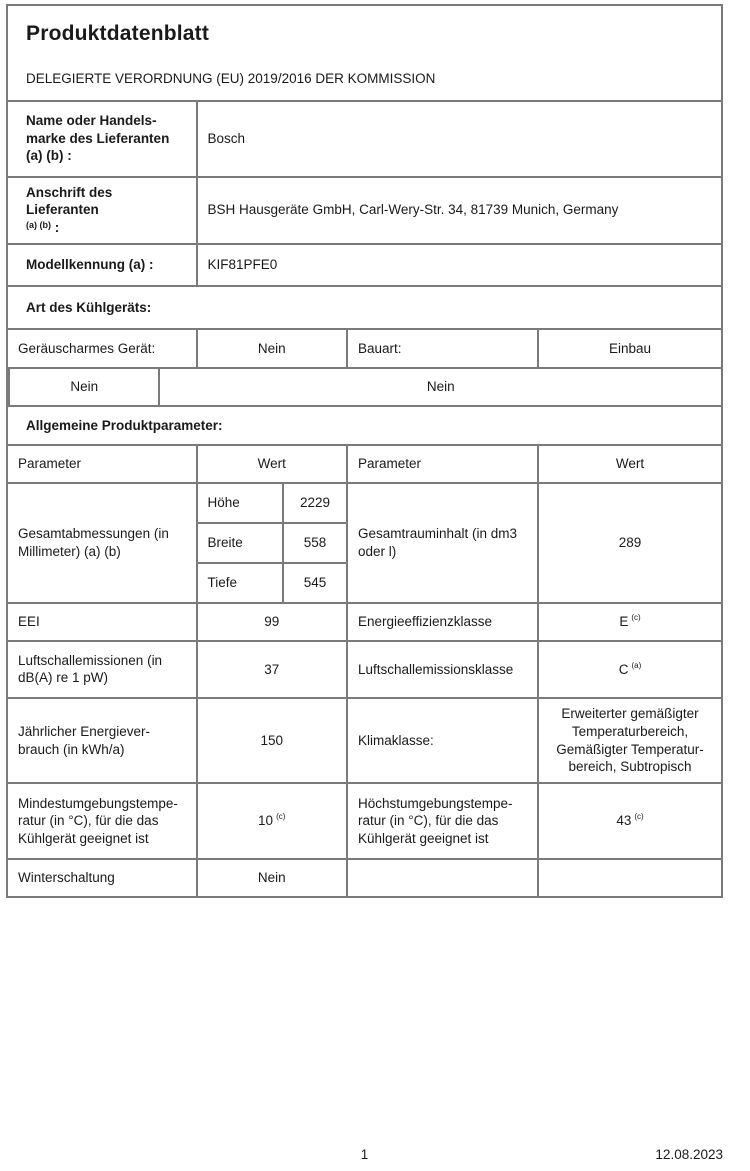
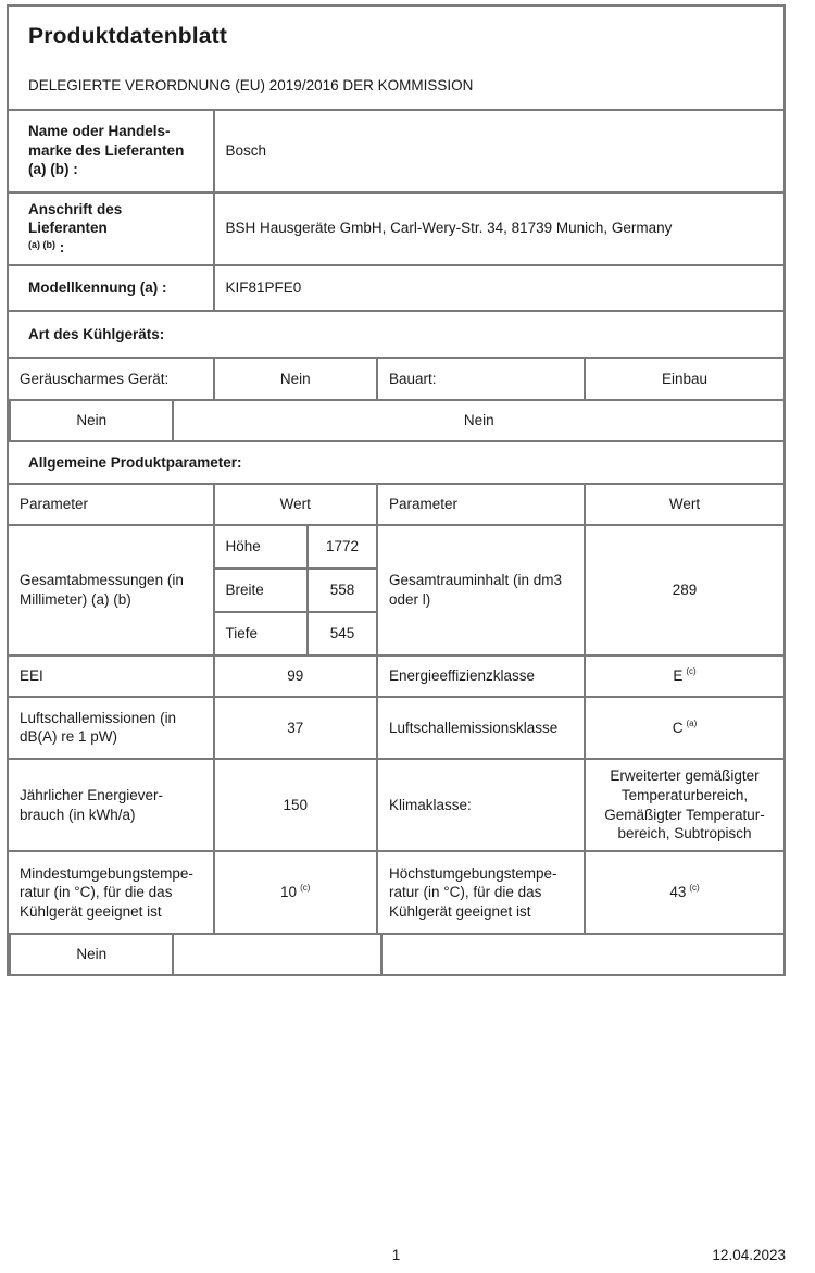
  Produktdatenblatt
  DELEGIERTE VERORDNUNG (EU) 2019/2016 DER KOMMISSION
  Name oder Handels-
  marke des Lieferanten
  (a) (b) :
  Bosch
  Anschrift des Lieferanten
  (a) (b) :
  BSH Hausgeräte GmbH, Carl-Wery-Str. 34, 81739 Munich, Germany
  Modellkennung (a) :
  KIF81PFE0
  Art des Kühlgeräts:
  Geräuscharmes Gerät:
  Nein
  Bauart:
  Einbau
  Nein
  Nein
  Allgemeine Produktparameter:
  Parameter
  Wert
  Parameter
  Wert
  Gesamtabmessungen (in
  Millimeter) (a) (b)
  Höhe
- 2229
+ 1772
  Breite
  558
  Tiefe
  545
  Gesamtrauminhalt (in dm3
  oder l)
  289
  EEI
  99
  Energieeffizienzklasse
  E (c)
  Luftschallemissionen (in
  dB(A) re 1 pW)
  37
  Luftschallemissionsklasse
  C (a)
  Jährlicher Energiever-
  brauch (in kWh/a)
  150
  Klimaklasse:
  Erweiterter gemäßigter
  Temperaturbereich,
  Gemäßigter Temperatur-
  bereich, Subtropisch
  Mindestumgebungstempe-
  ratur (in °C), für die das
  Kühlgerät geeignet ist
  10 (c)
  Höchstumgebungstempe-
  ratur (in °C), für die das
  Kühlgerät geeignet ist
  43 (c)
- Winterschaltung
  Nein
  1
- 12.08.2023
+ 12.04.2023
